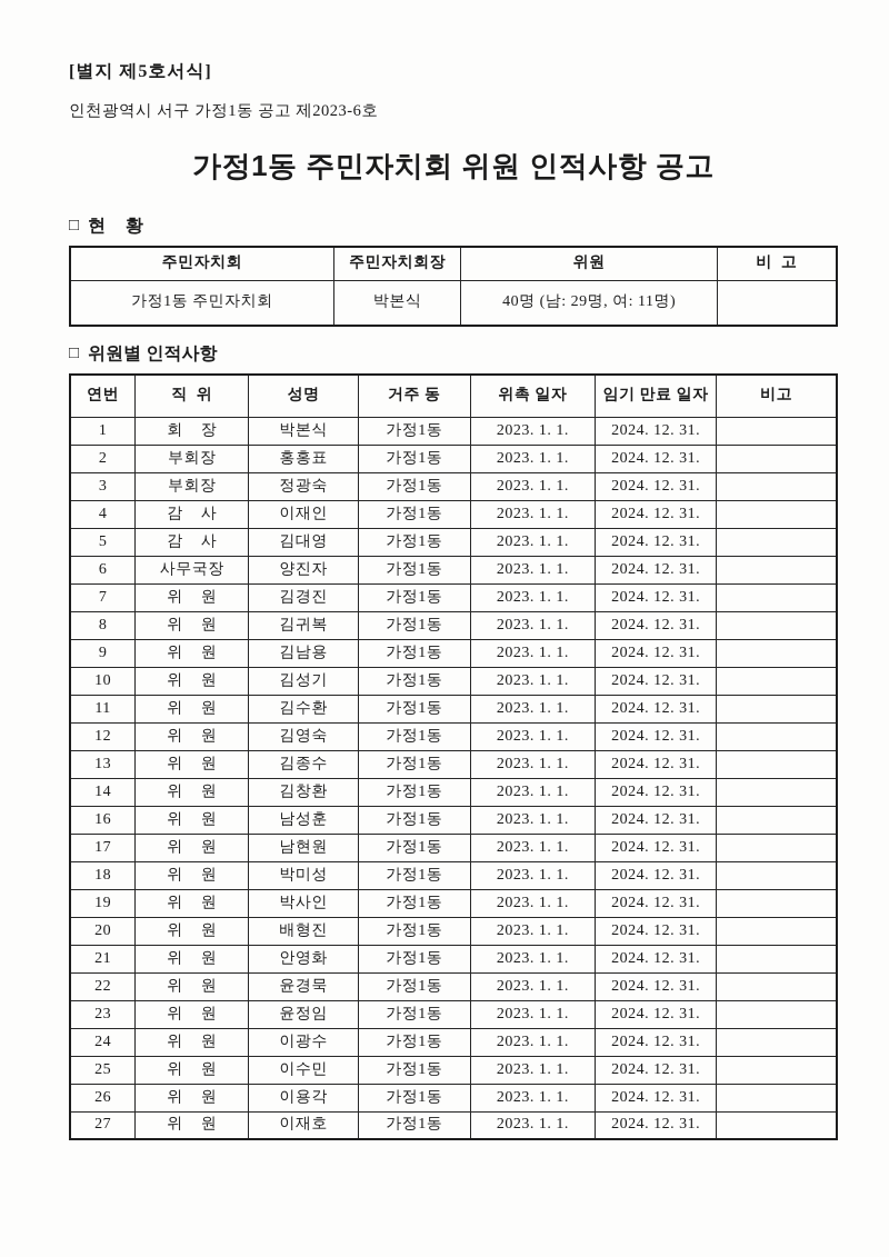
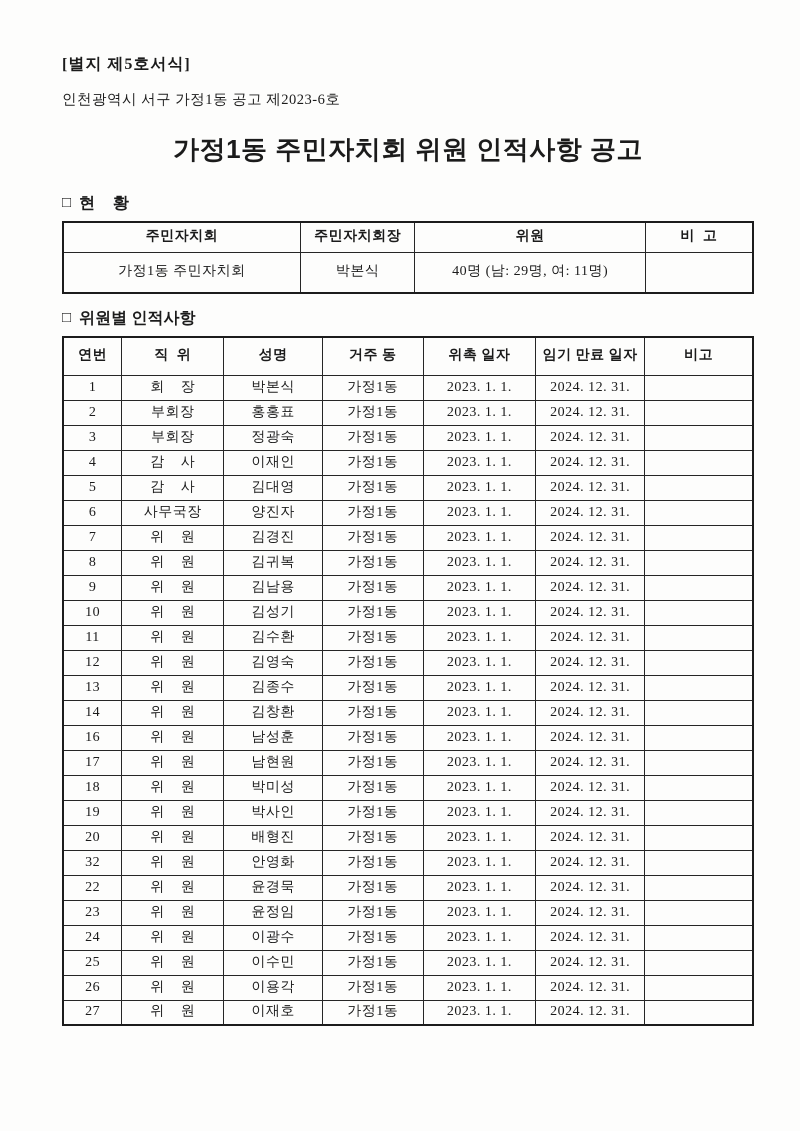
  [별지 제5호서식]
  인천광역시 서구 가정1동 공고 제2023-6호
  가정1동 주민자치회 위원 인적사항 공고
  □ 현 황
  주민자치회	주민자치회장	위원	비 고
  가정1동 주민자치회	박본식	40명 (남: 29명, 여: 11명)
  □ 위원별 인적사항
  연번	직 위	성명	거주 동	위촉 일자	임기 만료 일자	비고
  1	회 장	박본식	가정1동	2023. 1. 1.	2024. 12. 31.
  2	부회장	홍홍표	가정1동	2023. 1. 1.	2024. 12. 31.
  3	부회장	정광숙	가정1동	2023. 1. 1.	2024. 12. 31.
  4	감 사	이재인	가정1동	2023. 1. 1.	2024. 12. 31.
  5	감 사	김대영	가정1동	2023. 1. 1.	2024. 12. 31.
  6	사무국장	양진자	가정1동	2023. 1. 1.	2024. 12. 31.
  7	위 원	김경진	가정1동	2023. 1. 1.	2024. 12. 31.
  8	위 원	김귀복	가정1동	2023. 1. 1.	2024. 12. 31.
  9	위 원	김남용	가정1동	2023. 1. 1.	2024. 12. 31.
  10	위 원	김성기	가정1동	2023. 1. 1.	2024. 12. 31.
  11	위 원	김수환	가정1동	2023. 1. 1.	2024. 12. 31.
  12	위 원	김영숙	가정1동	2023. 1. 1.	2024. 12. 31.
  13	위 원	김종수	가정1동	2023. 1. 1.	2024. 12. 31.
  14	위 원	김창환	가정1동	2023. 1. 1.	2024. 12. 31.
  16	위 원	남성훈	가정1동	2023. 1. 1.	2024. 12. 31.
  17	위 원	남현원	가정1동	2023. 1. 1.	2024. 12. 31.
  18	위 원	박미성	가정1동	2023. 1. 1.	2024. 12. 31.
  19	위 원	박사인	가정1동	2023. 1. 1.	2024. 12. 31.
  20	위 원	배형진	가정1동	2023. 1. 1.	2024. 12. 31.
- 21	위 원	안영화	가정1동	2023. 1. 1.	2024. 12. 31.
+ 32	위 원	안영화	가정1동	2023. 1. 1.	2024. 12. 31.
  22	위 원	윤경묵	가정1동	2023. 1. 1.	2024. 12. 31.
  23	위 원	윤정임	가정1동	2023. 1. 1.	2024. 12. 31.
  24	위 원	이광수	가정1동	2023. 1. 1.	2024. 12. 31.
  25	위 원	이수민	가정1동	2023. 1. 1.	2024. 12. 31.
  26	위 원	이용각	가정1동	2023. 1. 1.	2024. 12. 31.
  27	위 원	이재호	가정1동	2023. 1. 1.	2024. 12. 31.
